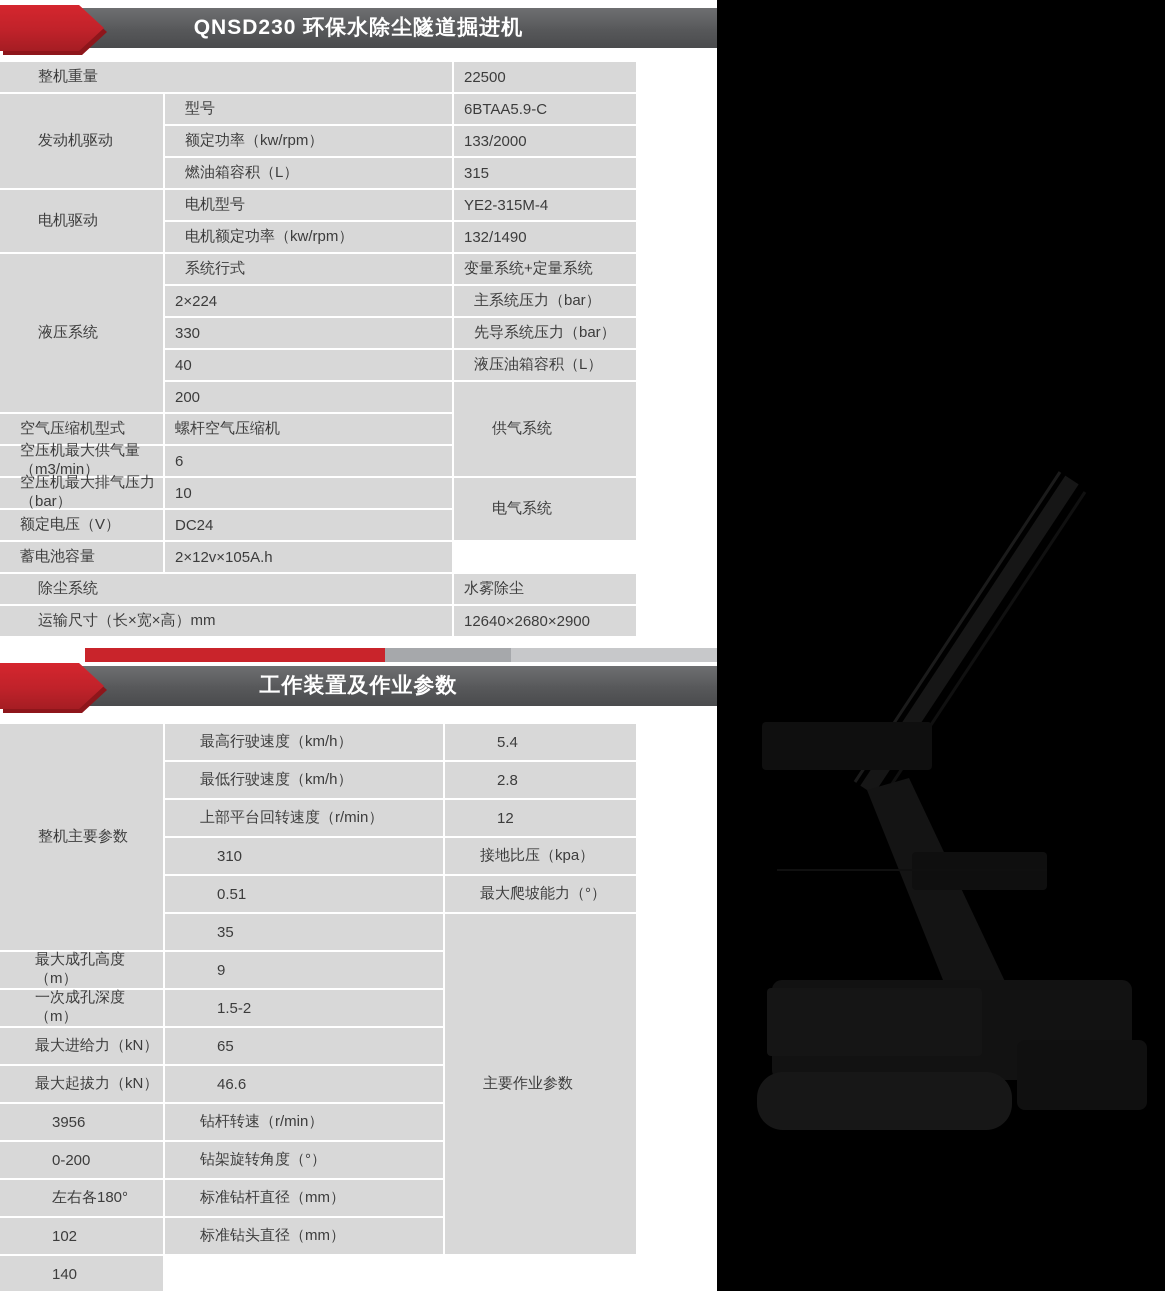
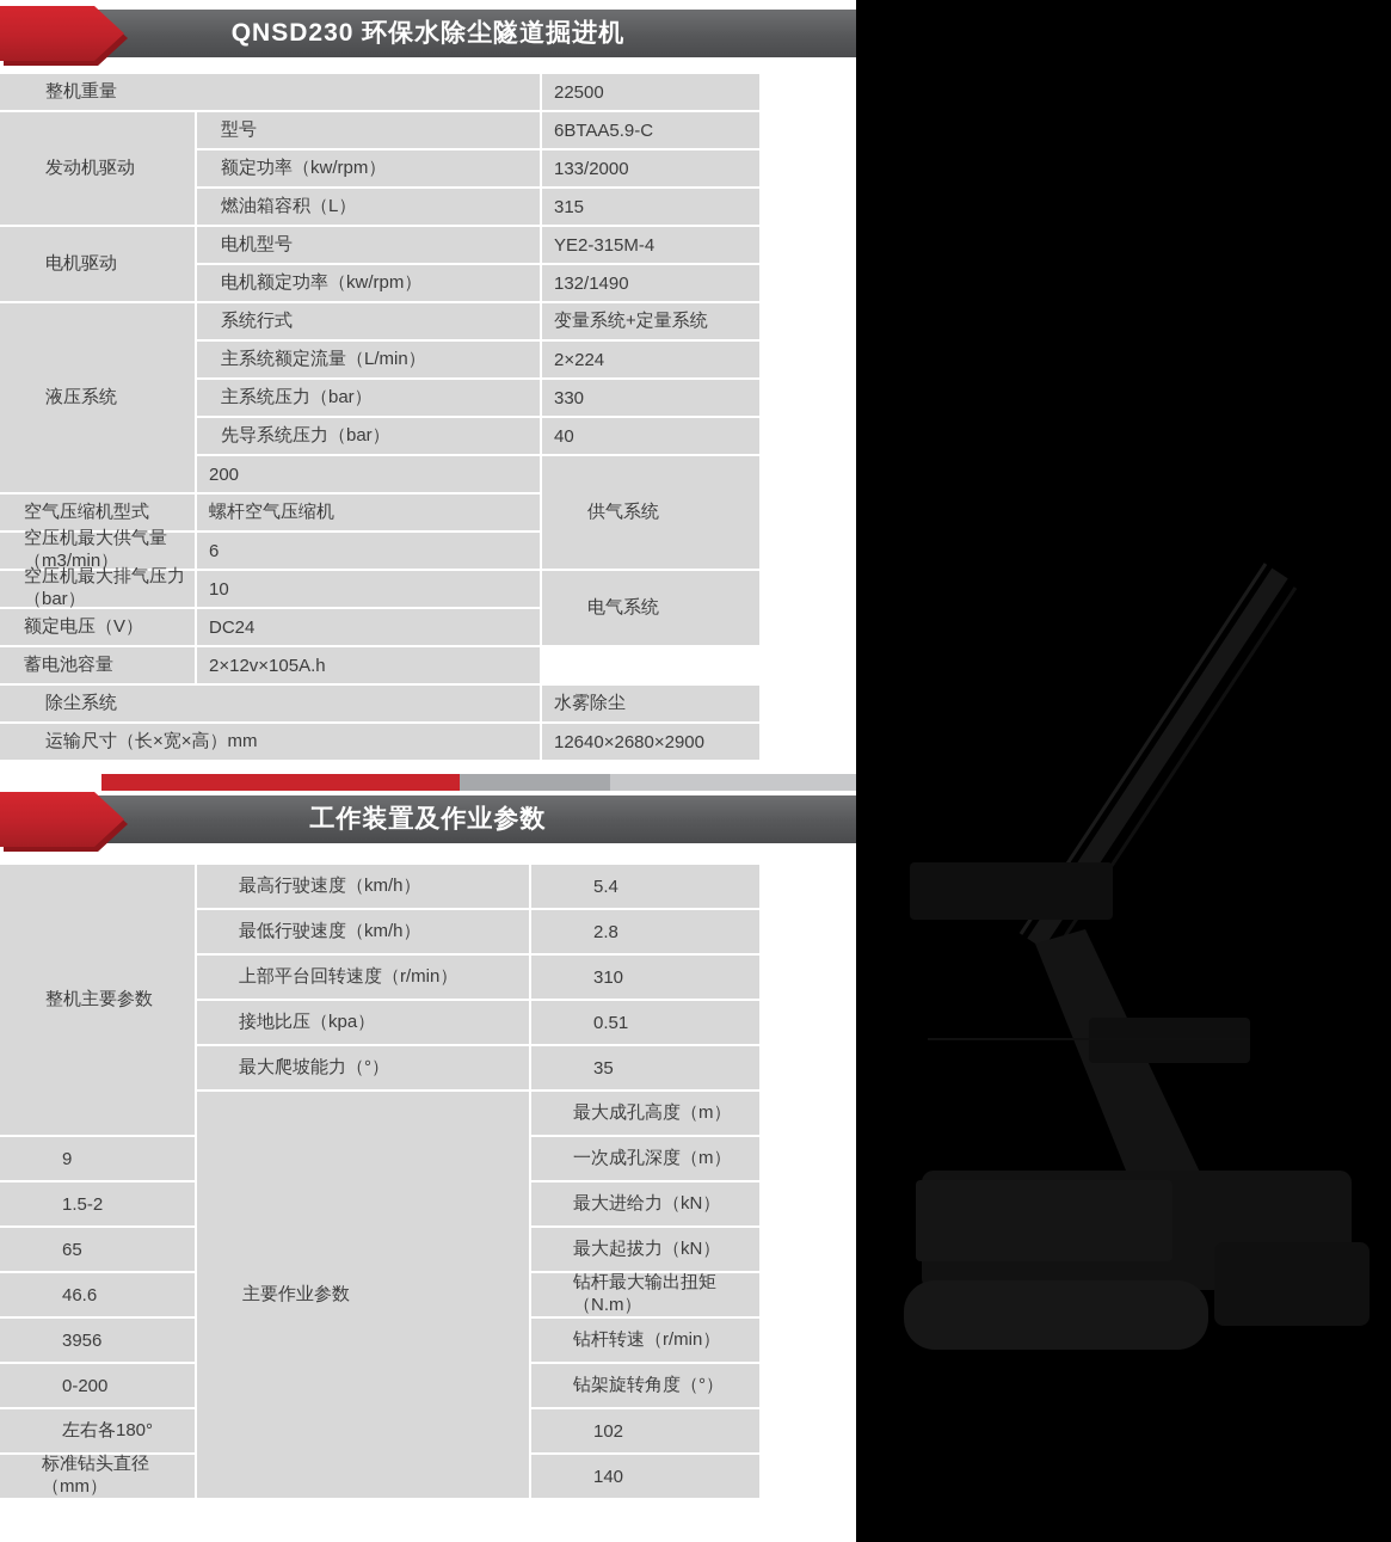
  QNSD230 环保水除尘隧道掘进机
  整机重量
  22500
  发动机驱动
  型号
  6BTAA5.9-C
  额定功率（kw/rpm）
  133/2000
  燃油箱容积（L）
  315
  电机驱动
  电机型号
  YE2-315M-4
  电机额定功率（kw/rpm）
  132/1490
  液压系统
  系统行式
  变量系统+定量系统
+ 主系统额定流量（L/min）
  2×224
  主系统压力（bar）
  330
  先导系统压力（bar）
  40
- 液压油箱容积（L）
  200
  供气系统
  空气压缩机型式
  螺杆空气压缩机
  空压机最大供气量（m3/min）
  6
  空压机最大排气压力（bar）
  10
  电气系统
  额定电压（V）
  DC24
  蓄电池容量
  2×12v×105A.h
  除尘系统
  水雾除尘
  运输尺寸（长×宽×高）mm
  12640×2680×2900
  工作装置及作业参数
  整机主要参数
  最高行驶速度（km/h）
  5.4
  最低行驶速度（km/h）
  2.8
  上部平台回转速度（r/min）
- 12
  310
  接地比压（kpa）
  0.51
  最大爬坡能力（°）
  35
  主要作业参数
  最大成孔高度（m）
  9
  一次成孔深度（m）
  1.5-2
  最大进给力（kN）
  65
  最大起拔力（kN）
  46.6
+ 钻杆最大输出扭矩（N.m）
  3956
  钻杆转速（r/min）
  0-200
  钻架旋转角度（°）
  左右各180°
- 标准钻杆直径（mm）
  102
  标准钻头直径（mm）
  140
